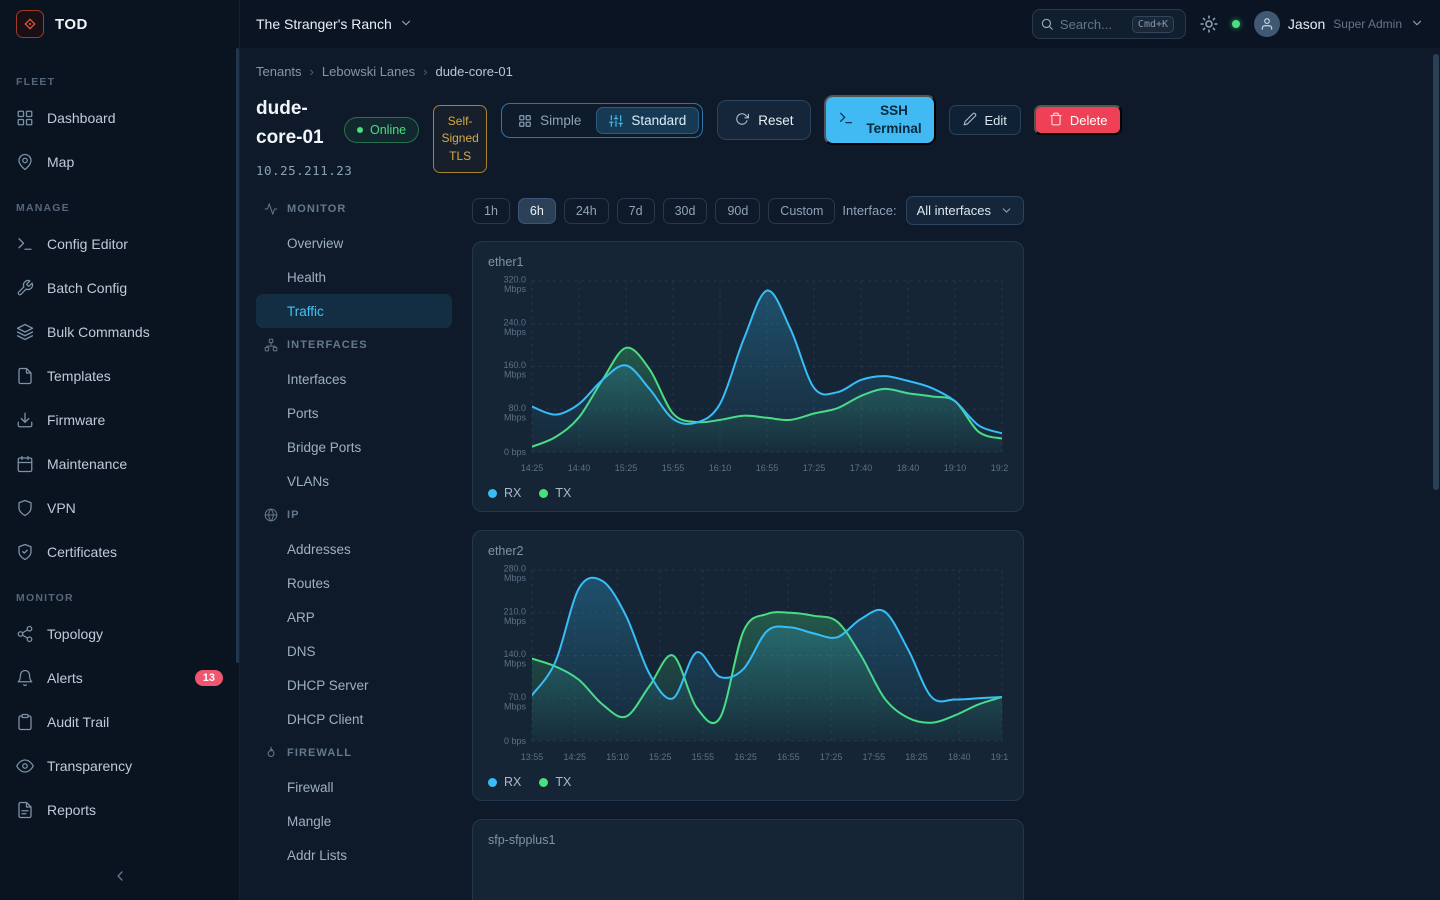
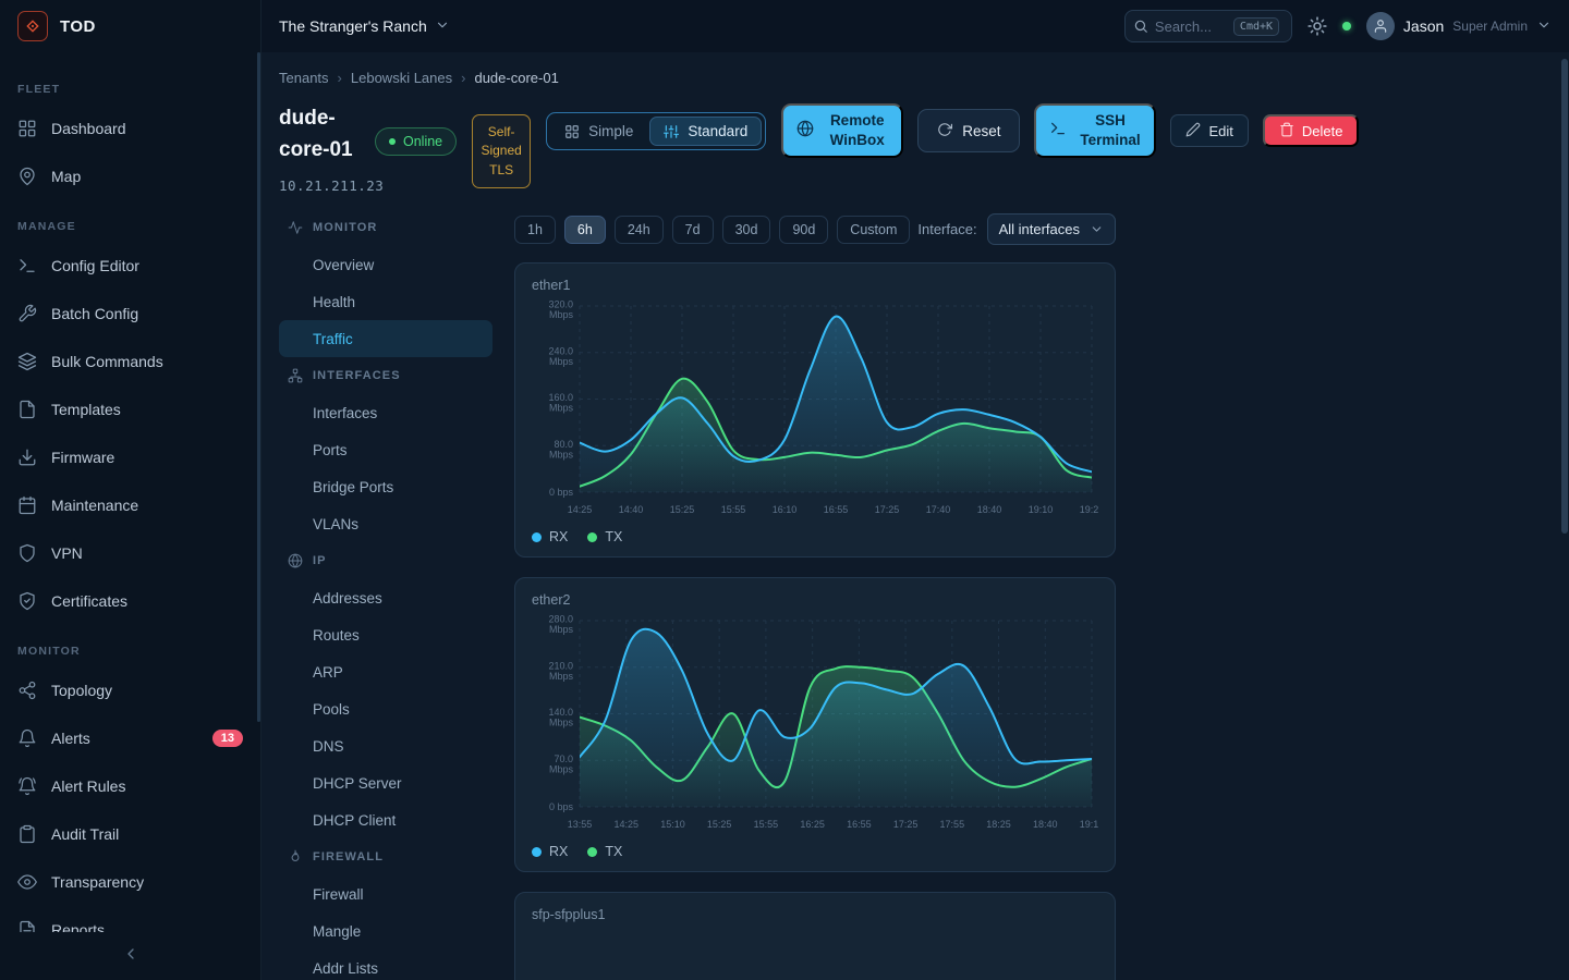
  TOD
  FLEET
  Dashboard
  Map
  MANAGE
  Config Editor
  Batch Config
  Bulk Commands
  Templates
  Firmware
  Maintenance
  VPN
  Certificates
  MONITOR
  Topology
  Alerts
  13
+ Alert Rules
  Audit Trail
  Transparency
  Reports
  The Stranger's Ranch
  Search...
  Cmd+K
  Jason
  Super Admin
  Tenants
  ›
  Lebowski Lanes
  ›
  dude-core-01
  dude-core-01
- 10.25.211.23
+ 10.21.211.23
  Online
  Self-Signed TLS
  Simple
  Standard
+ Remote WinBox
  Reset
  SSH Terminal
  Edit
  Delete
  MONITOR
  Overview
  Health
  Traffic
  INTERFACES
  Interfaces
  Ports
  Bridge Ports
  VLANs
  IP
  Addresses
  Routes
  ARP
+ Pools
  DNS
  DHCP Server
  DHCP Client
  FIREWALL
  Firewall
  Mangle
  Addr Lists
  1h
  6h
  24h
  7d
  30d
  90d
  Custom
  Interface:
  All interfaces
  ether1
  320.0
  Mbps
  240.0
  Mbps
  160.0
  Mbps
  80.0
  Mbps
  0 bps
  14:25
  14:40
  15:25
  15:55
  16:10
  16:55
  17:25
  17:40
  18:40
  19:10
  19:2
  RX
  TX
  ether2
  280.0
  Mbps
  210.0
  Mbps
  140.0
  Mbps
  70.0
  Mbps
  0 bps
  13:55
  14:25
  15:10
  15:25
  15:55
  16:25
  16:55
  17:25
  17:55
  18:25
  18:40
  19:1
  RX
  TX
  sfp-sfpplus1
